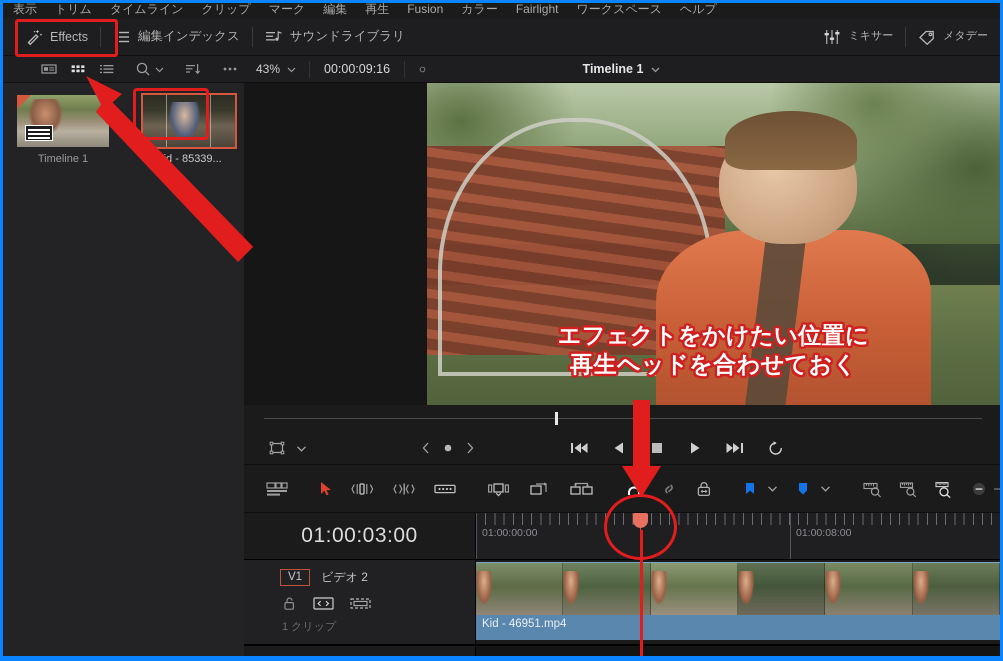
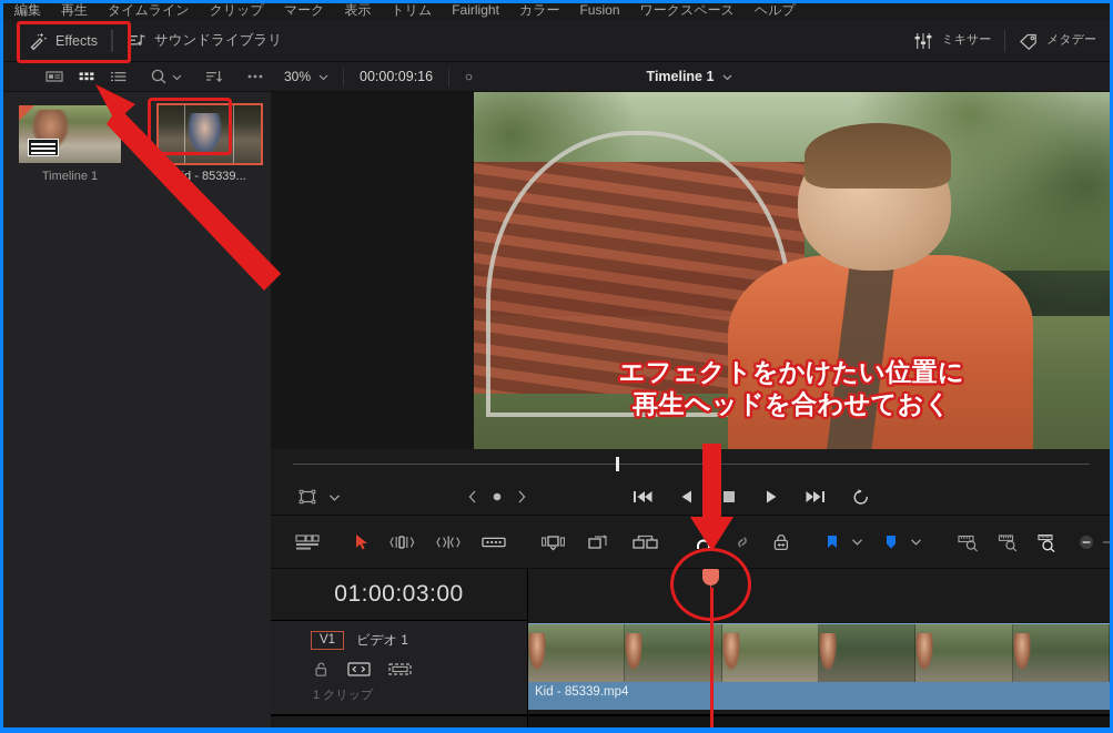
- 表示
+ 編集
- トリム
+ 再生
  タイムライン
  クリップ
  マーク
- 編集
+ 表示
- 再生
+ トリム
- Fusion
+ Fairlight
  カラー
- Fairlight
+ Fusion
  ワークスペース
  ヘルプ
  Effects
- 編集インデックス
  サウンドライブラリ
  ミキサー
  メタデー
  Timeline 1
  d - 85339...
- 43%
+ 30%
  00:00:09:16
  Timeline 1
  エフェクトをかけたい位置に
  再生ヘッドを合わせておく
  01:00:03:00
- 01:00:00:00
- 01:00:08:00
  V1
- ビデオ 2
+ ビデオ 1
  1 クリップ
- Kid - 46951.mp4
+ Kid - 85339.mp4
